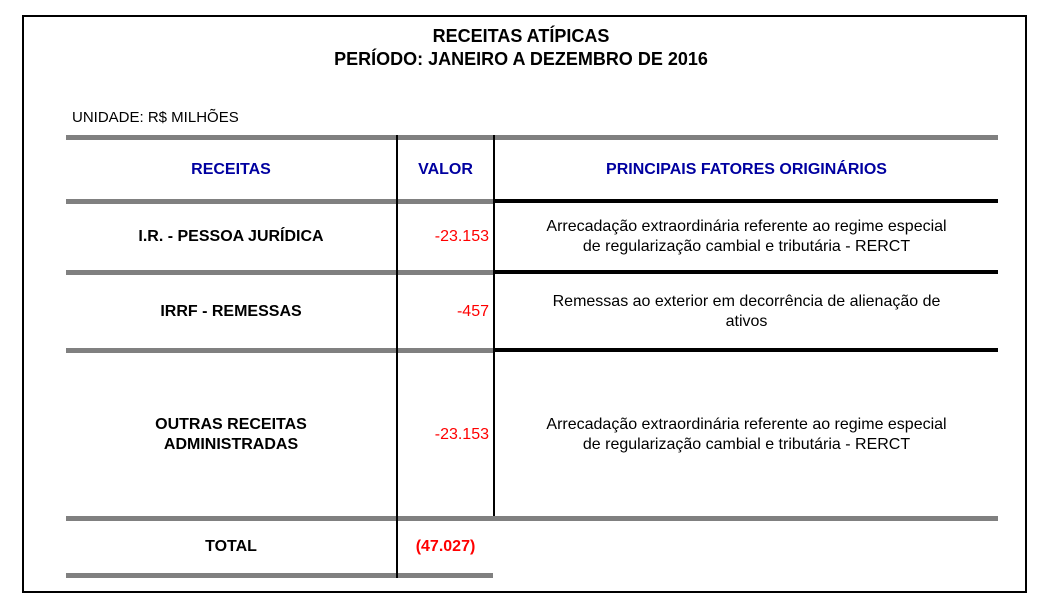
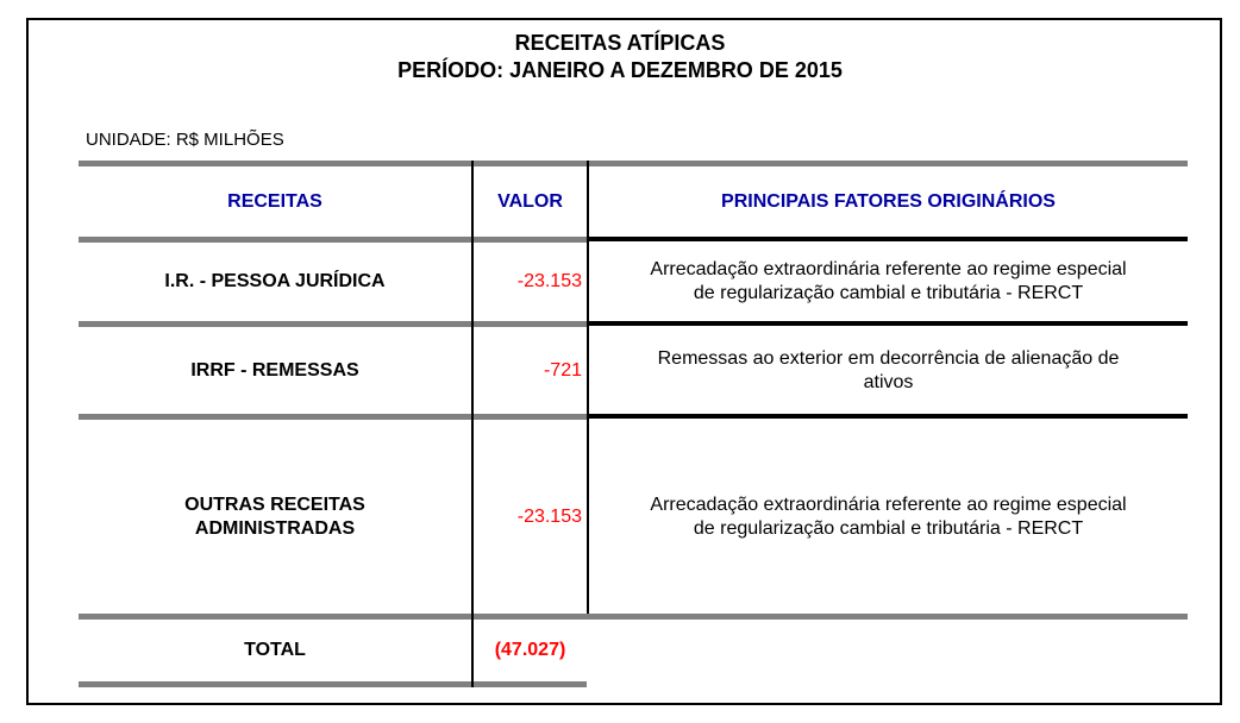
  RECEITAS ATÍPICAS
- PERÍODO: JANEIRO A DEZEMBRO DE 2016
+ PERÍODO: JANEIRO A DEZEMBRO DE 2015
  UNIDADE: R$ MILHÕES
  RECEITAS
  VALOR
  PRINCIPAIS FATORES ORIGINÁRIOS
  I.R. - PESSOA JURÍDICA
  -23.153
  Arrecadação extraordinária referente ao regime especial
  de regularização cambial e tributária - RERCT
  IRRF - REMESSAS
- -457
+ -721
  Remessas ao exterior em decorrência de alienação de
  ativos
  OUTRAS RECEITAS
  ADMINISTRADAS
  -23.153
  Arrecadação extraordinária referente ao regime especial
  de regularização cambial e tributária - RERCT
  TOTAL
  (47.027)
